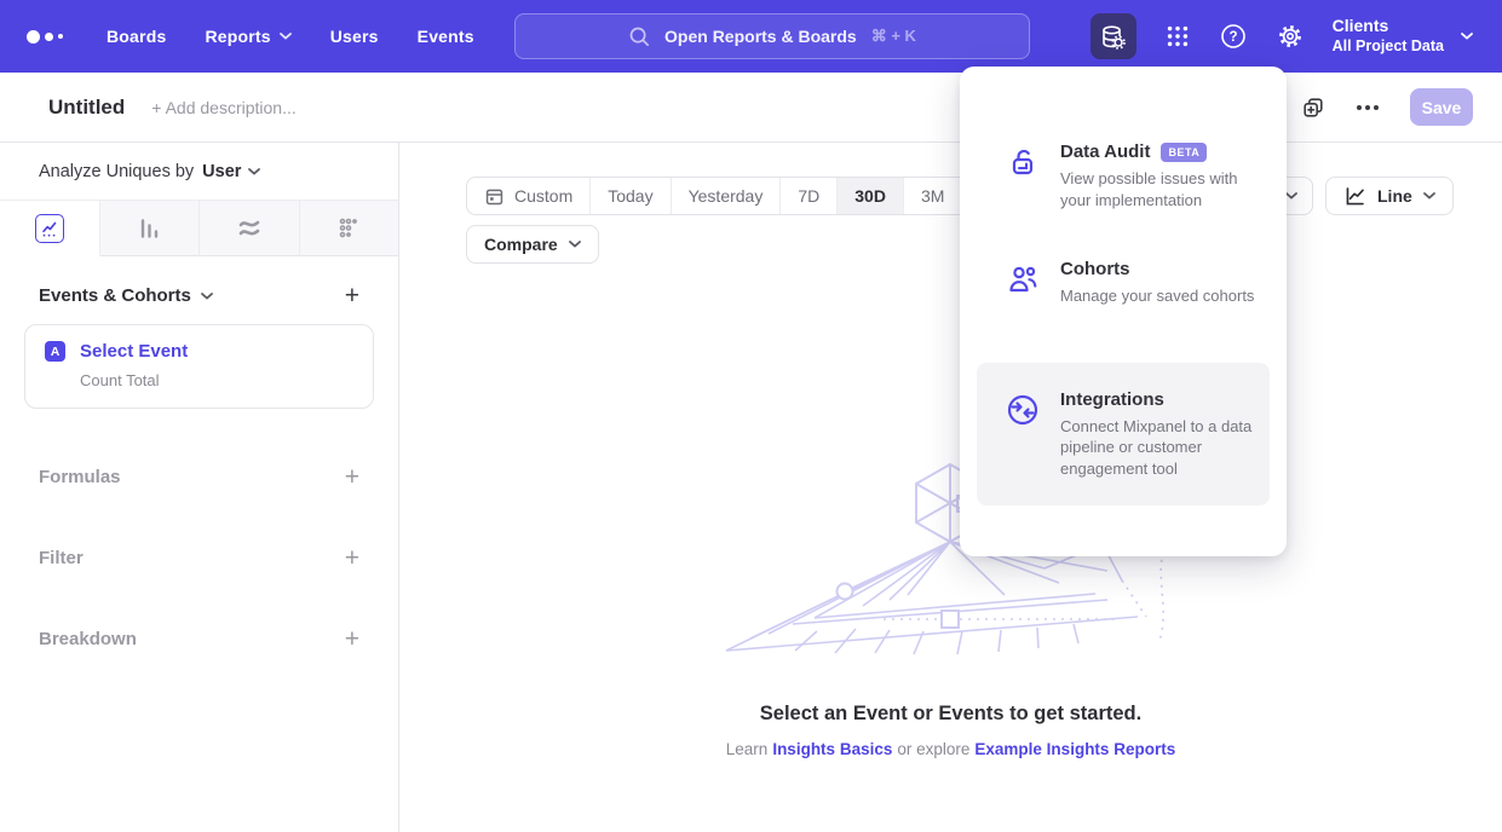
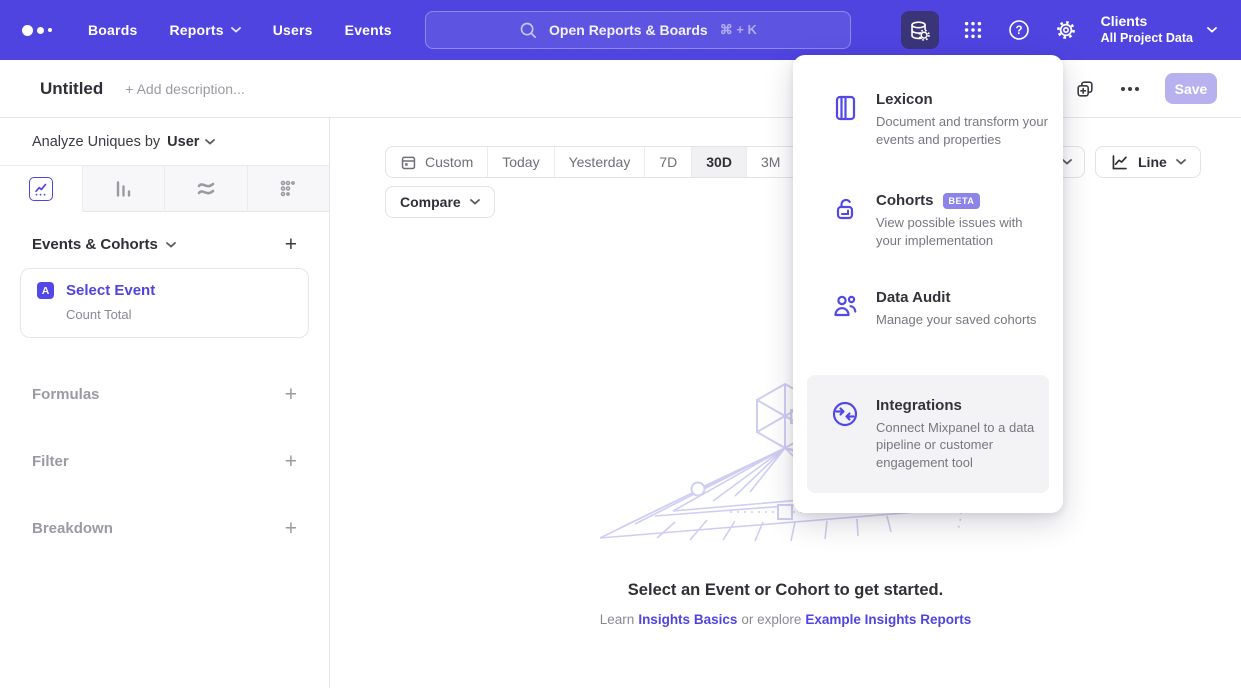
  Boards
  Reports
  Users
  Events
  Open Reports & Boards
  ⌘ + K
  ?
  Clients
  All Project Data
  Untitled
  + Add description...
  Save
  Analyze Uniques by
  User
  Events & Cohorts
  +
  A
  Select Event
  Count Total
  Formulas
  +
  Filter
  +
  Breakdown
  +
  Custom
  Today
  Yesterday
  7D
  30D
  3M
  Compare
  Line
- Select an Event or Events to get started.
+ Select an Event or Cohort to get started.
  Learn Insights Basics or explore Example Insights Reports
+ Lexicon
+ Document and transform your events and properties
- Data Audit
+ Cohorts
  BETA
  View possible issues with your implementation
- Cohorts
+ Data Audit
  Manage your saved cohorts
  Integrations
  Connect Mixpanel to a data pipeline or customer engagement tool
